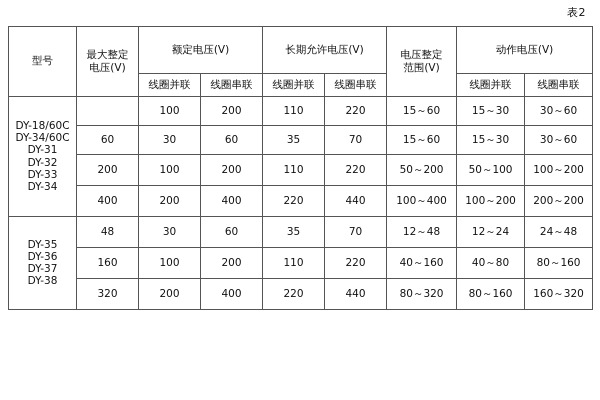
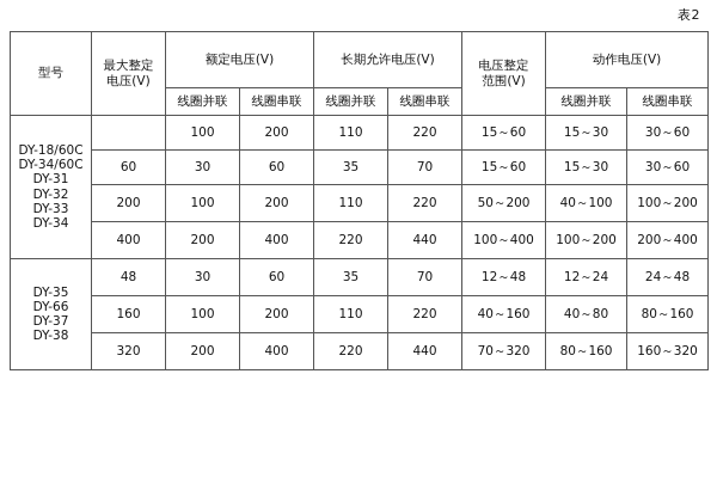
  表2
  型号	最大整定 电压(V)	额定电压(V)	长期允许电压(V)	电压整定 范围(V)	动作电压(V)
  线圈并联	线圈串联	线圈并联	线圈串联	线圈并联	线圈串联
  DY-18/60C DY-34/60C DY-31 DY-32 DY-33 DY-34		100	200	110	220	15～60	15～30	30～60
  60	30	60	35	70	15～60	15～30	30～60
- 200	100	200	110	220	50～200	50～100	100～200
+ 200	100	200	110	220	50～200	40～100	100～200
- 400	200	400	220	440	100～400	100～200	200～200
+ 400	200	400	220	440	100～400	100～200	200～400
- DY-35 DY-36 DY-37 DY-38	48	30	60	35	70	12～48	12～24	24～48
+ DY-35 DY-66 DY-37 DY-38	48	30	60	35	70	12～48	12～24	24～48
  160	100	200	110	220	40～160	40～80	80～160
- 320	200	400	220	440	80～320	80～160	160～320
+ 320	200	400	220	440	70～320	80～160	160～320
